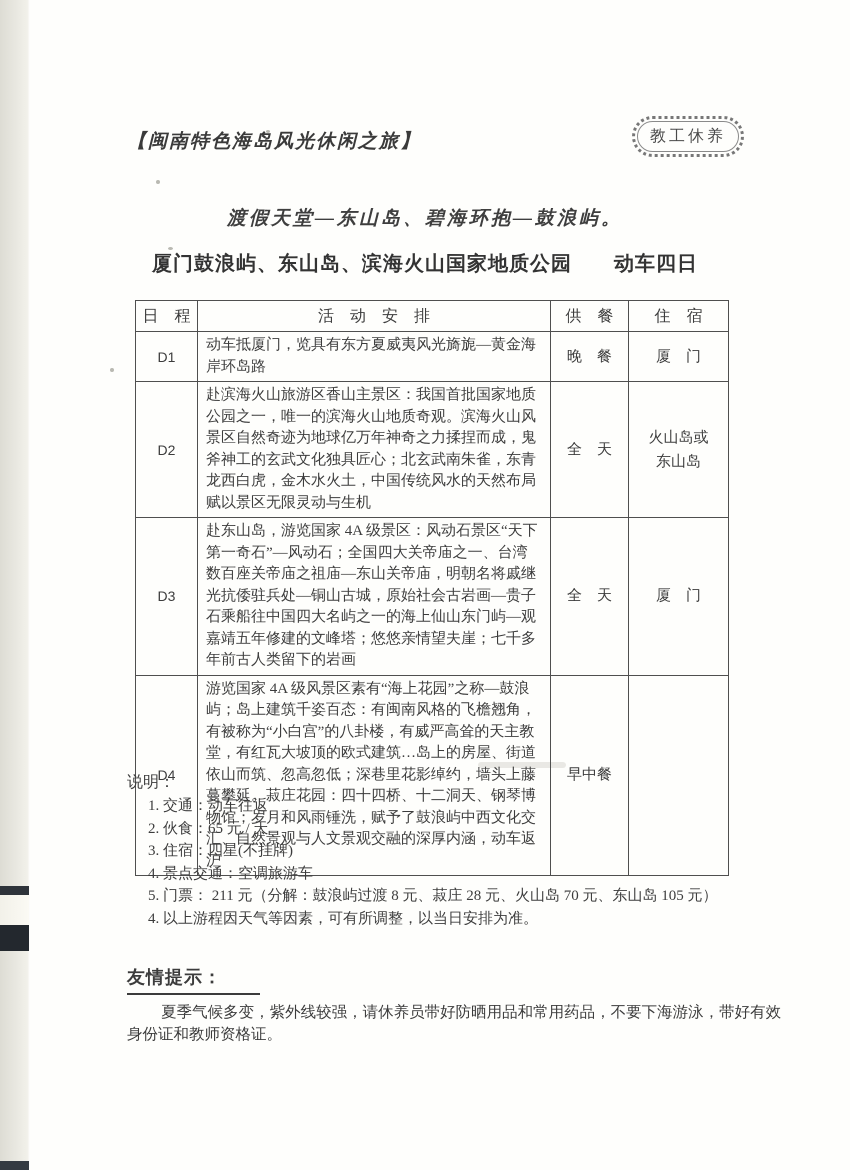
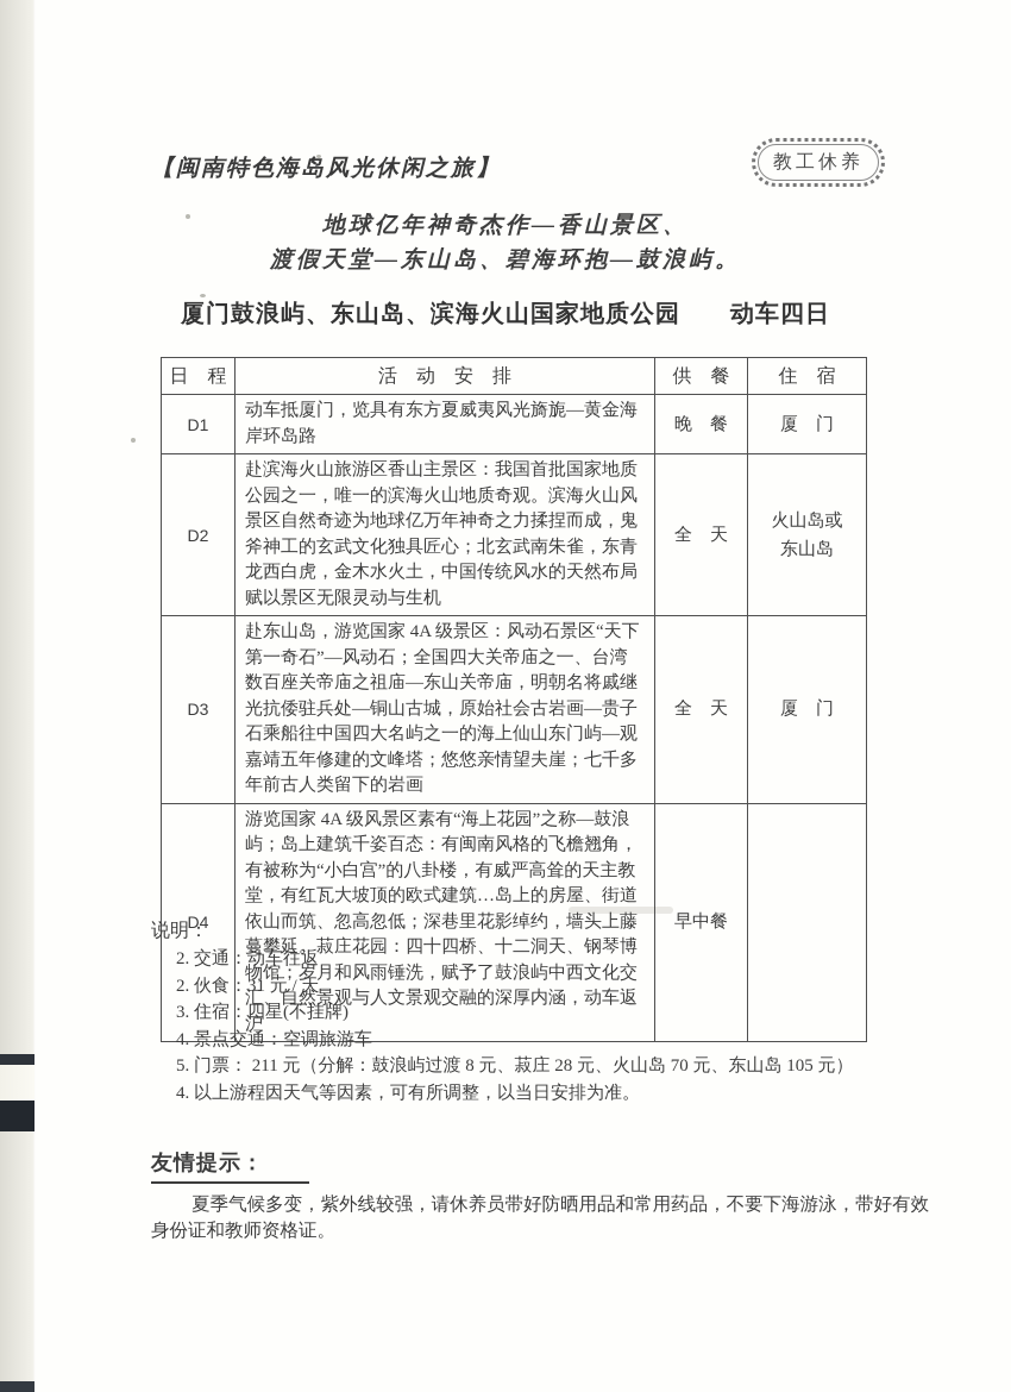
  【闽南特色海岛风光休闲之旅】
  教工休养
+ 地球亿年神奇杰作—香山景区、
  渡假天堂—东山岛、碧海环抱—鼓浪屿。
  厦门鼓浪屿、东山岛、滨海火山国家地质公园 动车四日
  日 程	活 动 安 排	供 餐	住 宿
  D1	动车抵厦门，览具有东方夏威夷风光旖旎—黄金海岸环岛路	晚 餐	厦 门
  D2	赴滨海火山旅游区香山主景区：我国首批国家地质公园之一，唯一的滨海火山地质奇观。滨海火山风景区自然奇迹为地球亿万年神奇之力揉捏而成，鬼斧神工的玄武文化独具匠心；北玄武南朱雀，东青龙西白虎，金木水火土，中国传统风水的天然布局赋以景区无限灵动与生机	全 天	火山岛或 东山岛
  D3	赴东山岛，游览国家 4A 级景区：风动石景区“天下第一奇石”—风动石；全国四大关帝庙之一、台湾数百座关帝庙之祖庙—东山关帝庙，明朝名将戚继光抗倭驻兵处—铜山古城，原始社会古岩画—贵子石乘船往中国四大名屿之一的海上仙山东门屿—观嘉靖五年修建的文峰塔；悠悠亲情望夫崖；七千多年前古人类留下的岩画	全 天	厦 门
  D4	游览国家 4A 级风景区素有“海上花园”之称—鼓浪屿；岛上建筑千姿百态：有闽南风格的飞檐翘角，有被称为“小白宫”的八卦楼，有威严高耸的天主教堂，有红瓦大坡顶的欧式建筑…岛上的房屋、街道依山而筑、忽高忽低；深巷里花影绰约，墙头上藤蔓攀延。菽庄花园：四十四桥、十二洞天、钢琴博物馆；岁月和风雨锤洗，赋予了鼓浪屿中西文化交汇、自然景观与人文景观交融的深厚内涵，动车返沪	早中餐
  说明：
- 1. 交通：动车往返
+ 2. 交通：动车往返
- 2. 伙食：65 元 / 天
+ 2. 伙食：31 元 / 天
  3. 住宿：四星(不挂牌)
  4. 景点交通：空调旅游车
  5. 门票： 211 元（分解：鼓浪屿过渡 8 元、菽庄 28 元、火山岛 70 元、东山岛 105 元）
  4. 以上游程因天气等因素，可有所调整，以当日安排为准。
  友情提示：
  夏季气候多变，紫外线较强，请休养员带好防晒用品和常用药品，不要下海游泳，带好有效身份证和教师资格证。
